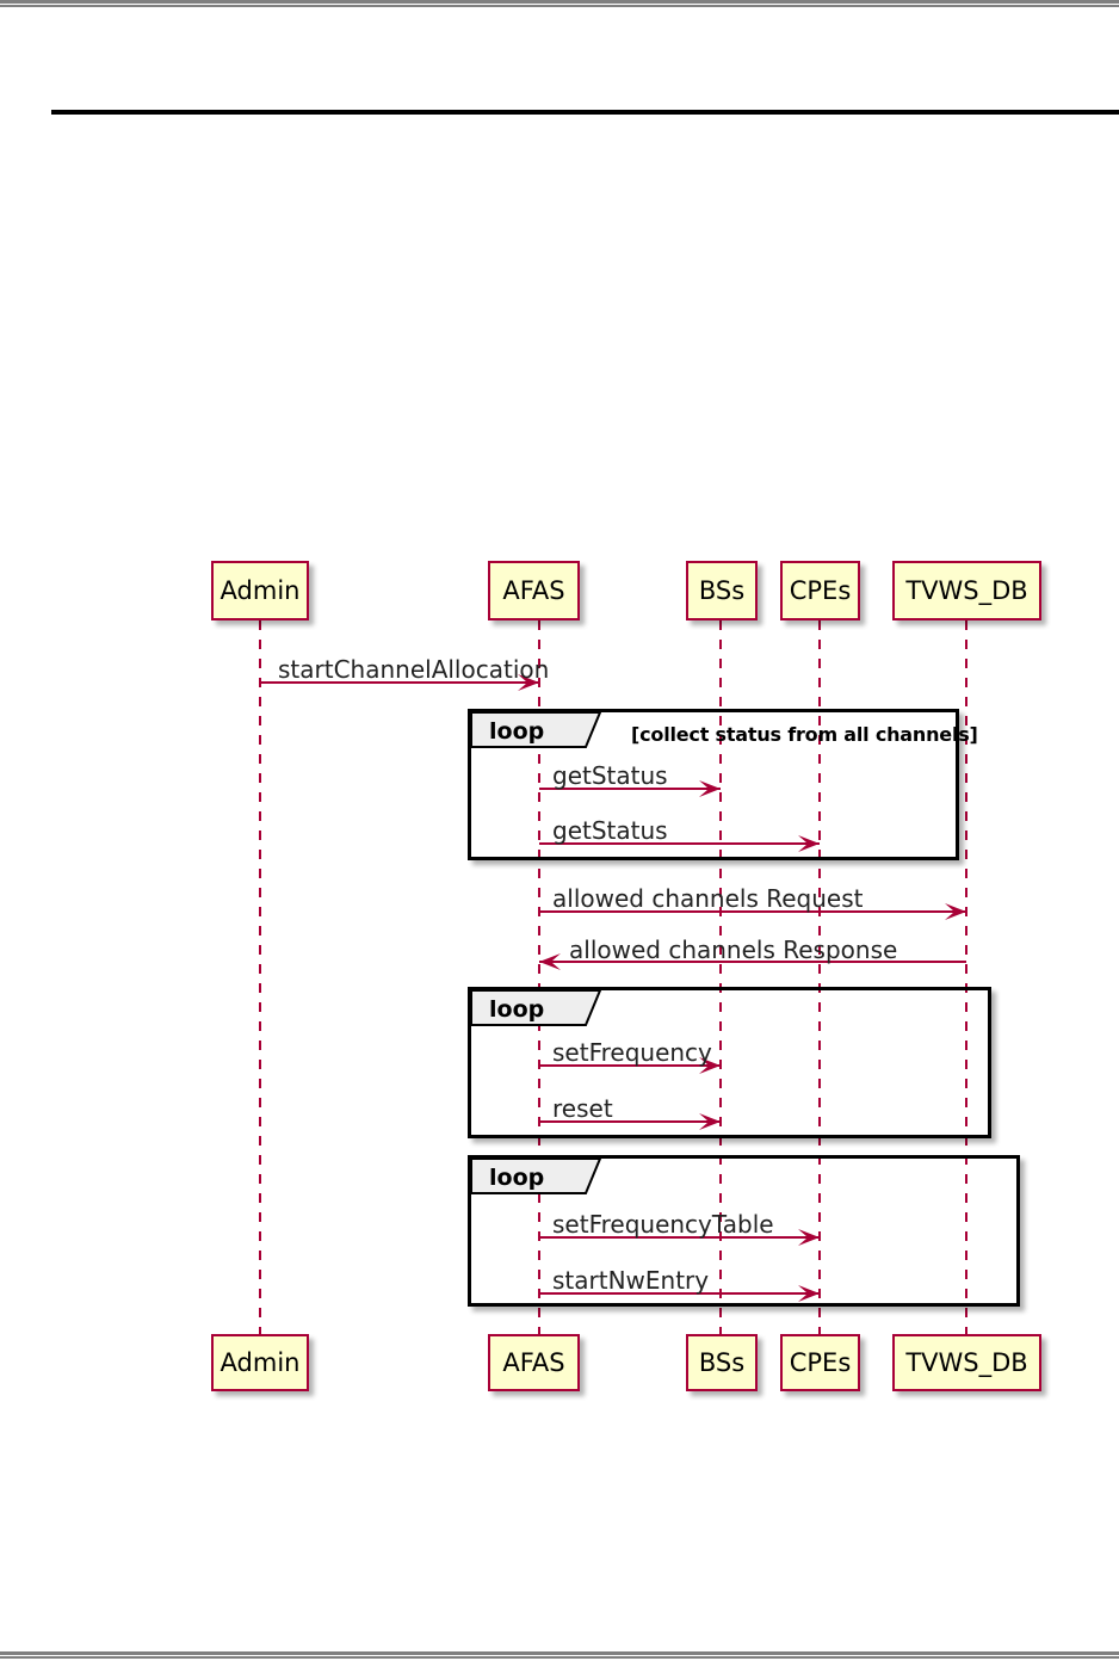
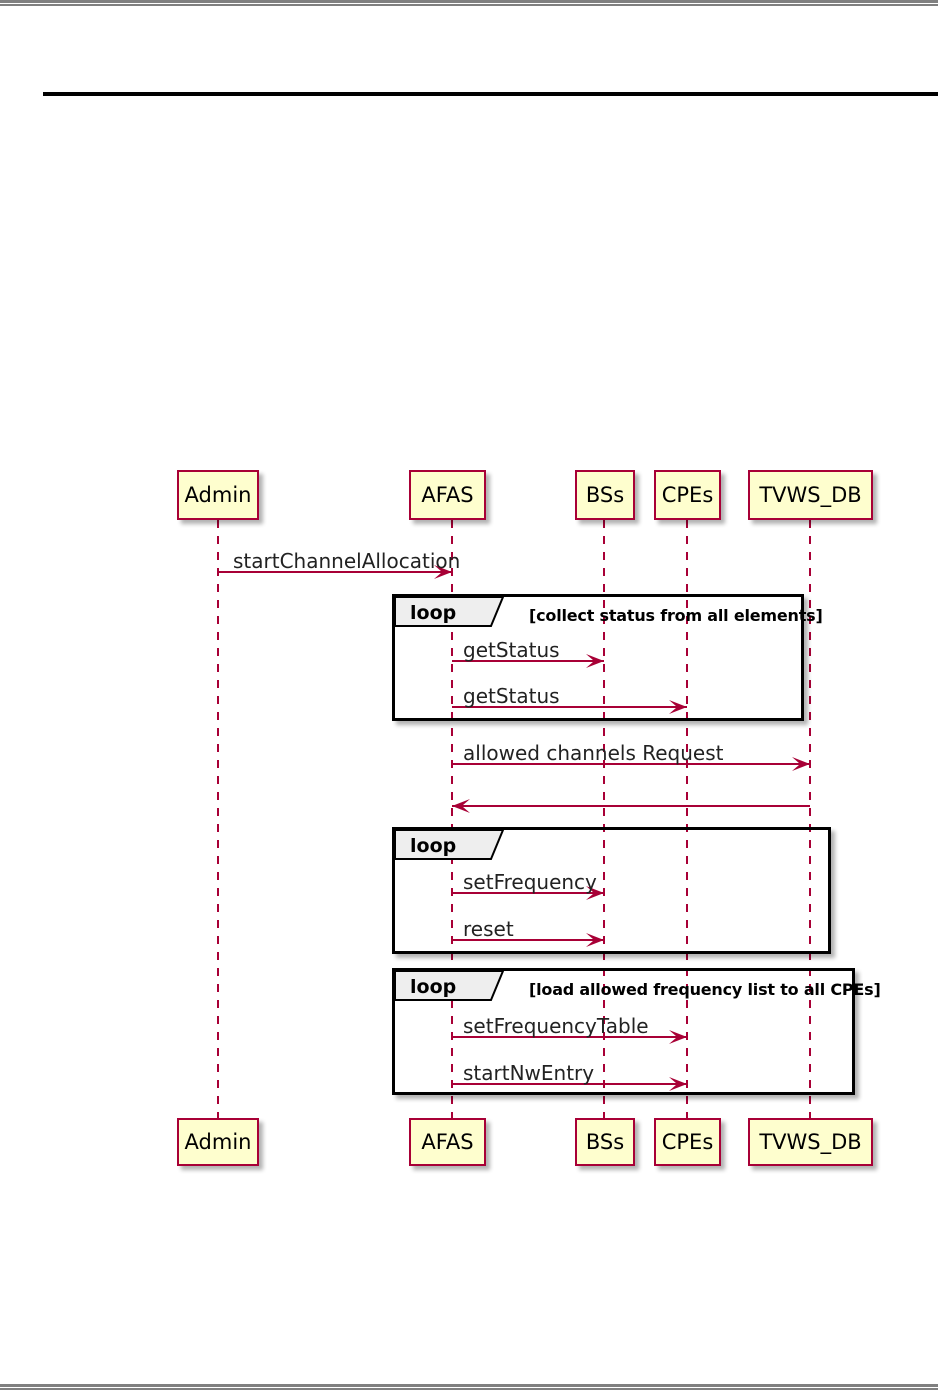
  loop
- [collect status from all channels]
+ [collect status from all elements]
  loop
  loop
+ [load allowed frequency list to all CPEs]
  startChannelAllocation
  getStatus
  getStatus
  allowed channels Request
- allowed channels Response
  setFrequency
  reset
  setFrequencyTable
  startNwEntry
  Admin
  Admin
  AFAS
  AFAS
  BSs
  BSs
  CPEs
  CPEs
  TVWS_DB
  TVWS_DB
